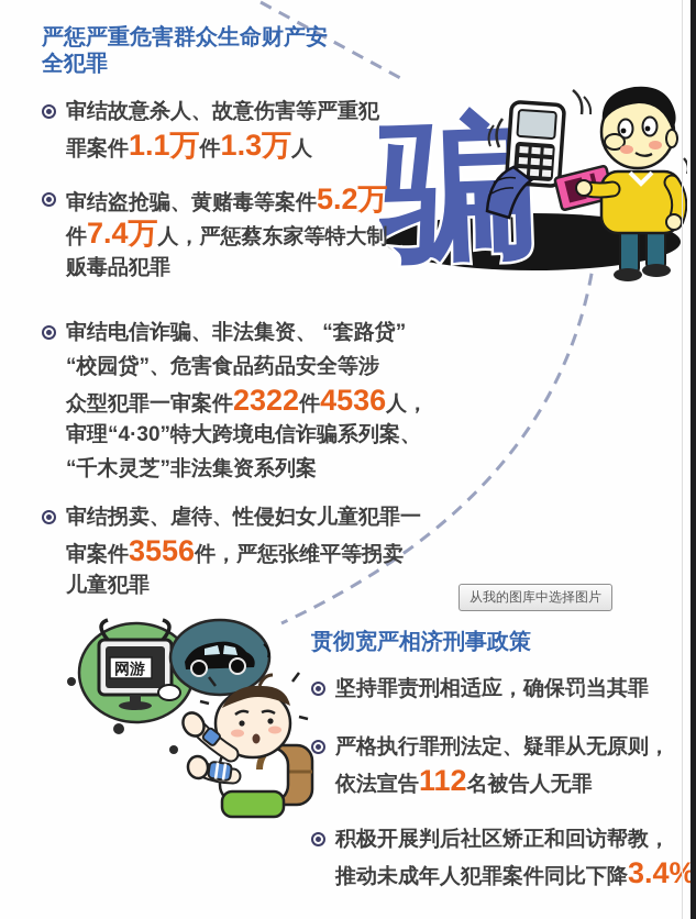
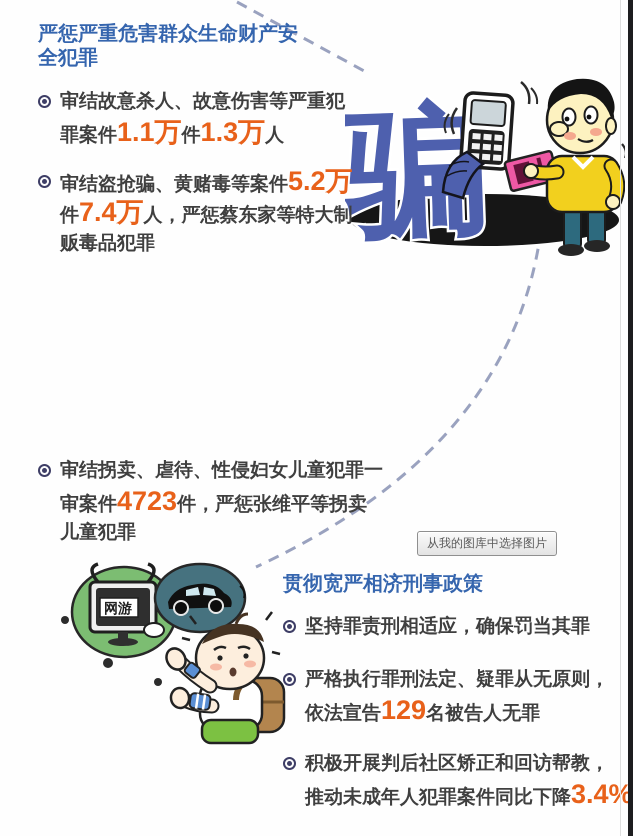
  严惩严重危害群众生命财产安
  全犯罪
  审结故意杀人、故意伤害等严重犯
  罪案件1.1万件1.3万人
  审结盗抢骗、黄赌毒等案件5.2万
  件7.4万人，严惩蔡东家等特大制
  贩毒品犯罪
- 审结电信诈骗、非法集资、 “套路贷”
- “校园贷”、危害食品药品安全等涉
- 众型犯罪一审案件2322件4536人，
- 审理“4·30”特大跨境电信诈骗系列案、
- “千木灵芝”非法集资系列案
  审结拐卖、虐待、性侵妇女儿童犯罪一
- 审案件3556件，严惩张维平等拐卖
+ 审案件4723件，严惩张维平等拐卖
  儿童犯罪
  从我的图库中选择图片
  贯彻宽严相济刑事政策
  坚持罪责刑相适应，确保罚当其罪
  严格执行罪刑法定、疑罪从无原则，
- 依法宣告112名被告人无罪
+ 依法宣告129名被告人无罪
  积极开展判后社区矫正和回访帮教，
  推动未成年人犯罪案件同比下降3.4
  网游
